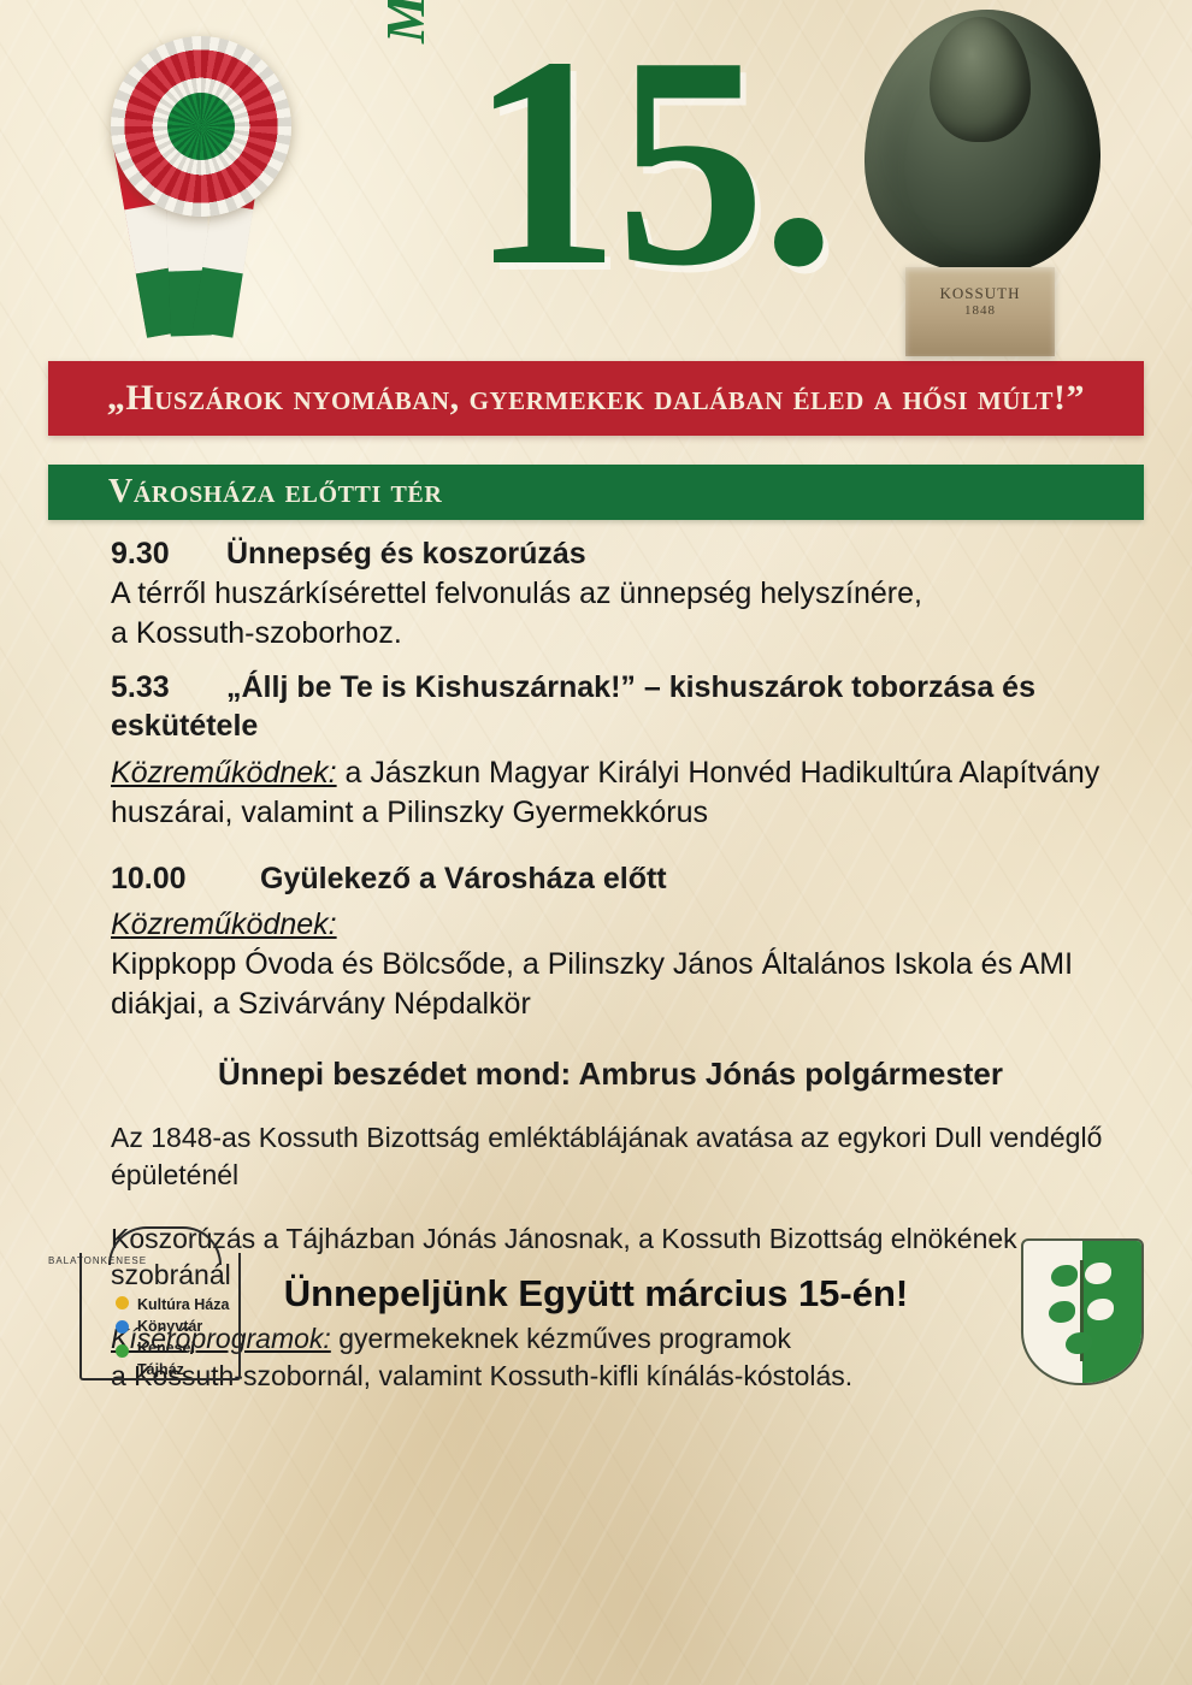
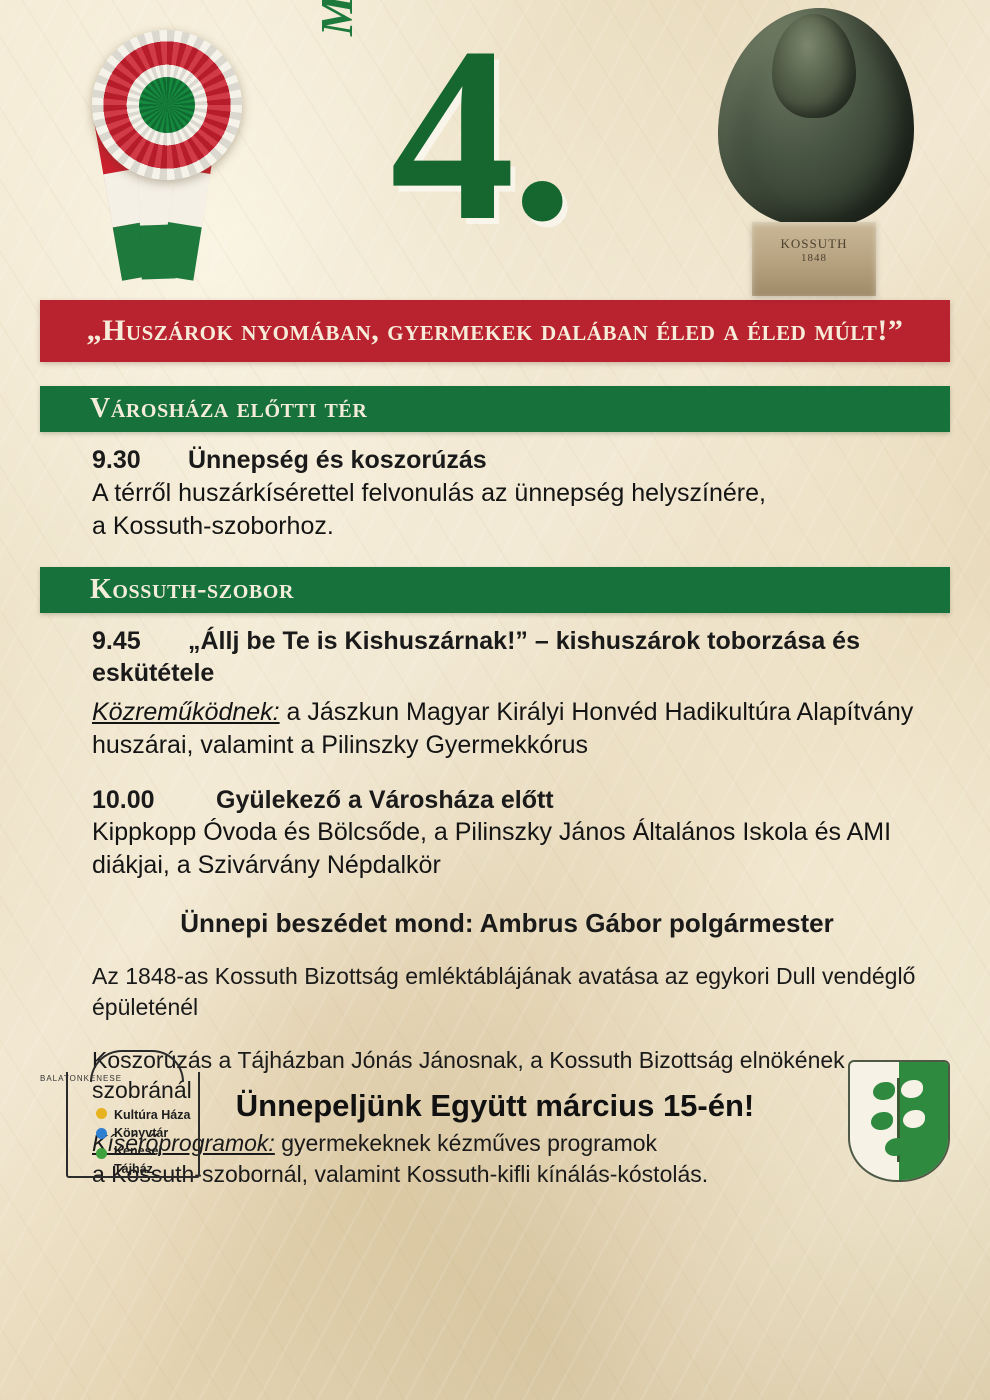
- 15.
+ 4.
  KOSSUTH
  1848
- „Huszárok nyomában, gyermekek dalában éled a hősi múlt!”
+ „Huszárok nyomában, gyermekek dalában éled a éled múlt!”
  Városháza előtti tér
  9.30 Ünnepség és koszorúzás
  A térről huszárkísérettel felvonulás az ünnepség helyszínére,
  a Kossuth-szoborhoz.
+ Kossuth-szobor
- 5.33 „Állj be Te is Kishuszárnak!” – kishuszárok toborzása és eskütétele
+ 9.45 „Állj be Te is Kishuszárnak!” – kishuszárok toborzása és eskütétele
  Közreműködnek: a Jászkun Magyar Királyi Honvéd Hadikultúra Alapítvány huszárai, valamint a Pilinszky Gyermekkórus
  10.00 Gyülekező a Városháza előtt
- Közreműködnek:
  Kippkopp Óvoda és Bölcsőde, a Pilinszky János Általános Iskola és AMI diákjai, a Szivárvány Népdalkör
- Ünnepi beszédet mond: Ambrus Jónás polgármester
+ Ünnepi beszédet mond: Ambrus Gábor polgármester
  Az 1848-as Kossuth Bizottság emléktáblájának avatása az egykori Dull vendéglő épületénél
  Koszorúzás a Tájházban Jónás Jánosnak, a Kossuth Bizottság elnökének szobránál
  Kísérőprogramok: gyermekeknek kézműves programok
  a Kossuth-szobornál, valamint Kossuth-kifli kínálás-kóstolás.
  Ünnepeljünk Együtt március 15-én!
  Kultúra Háza
  Könyvtár
  Kenesei Tájház
